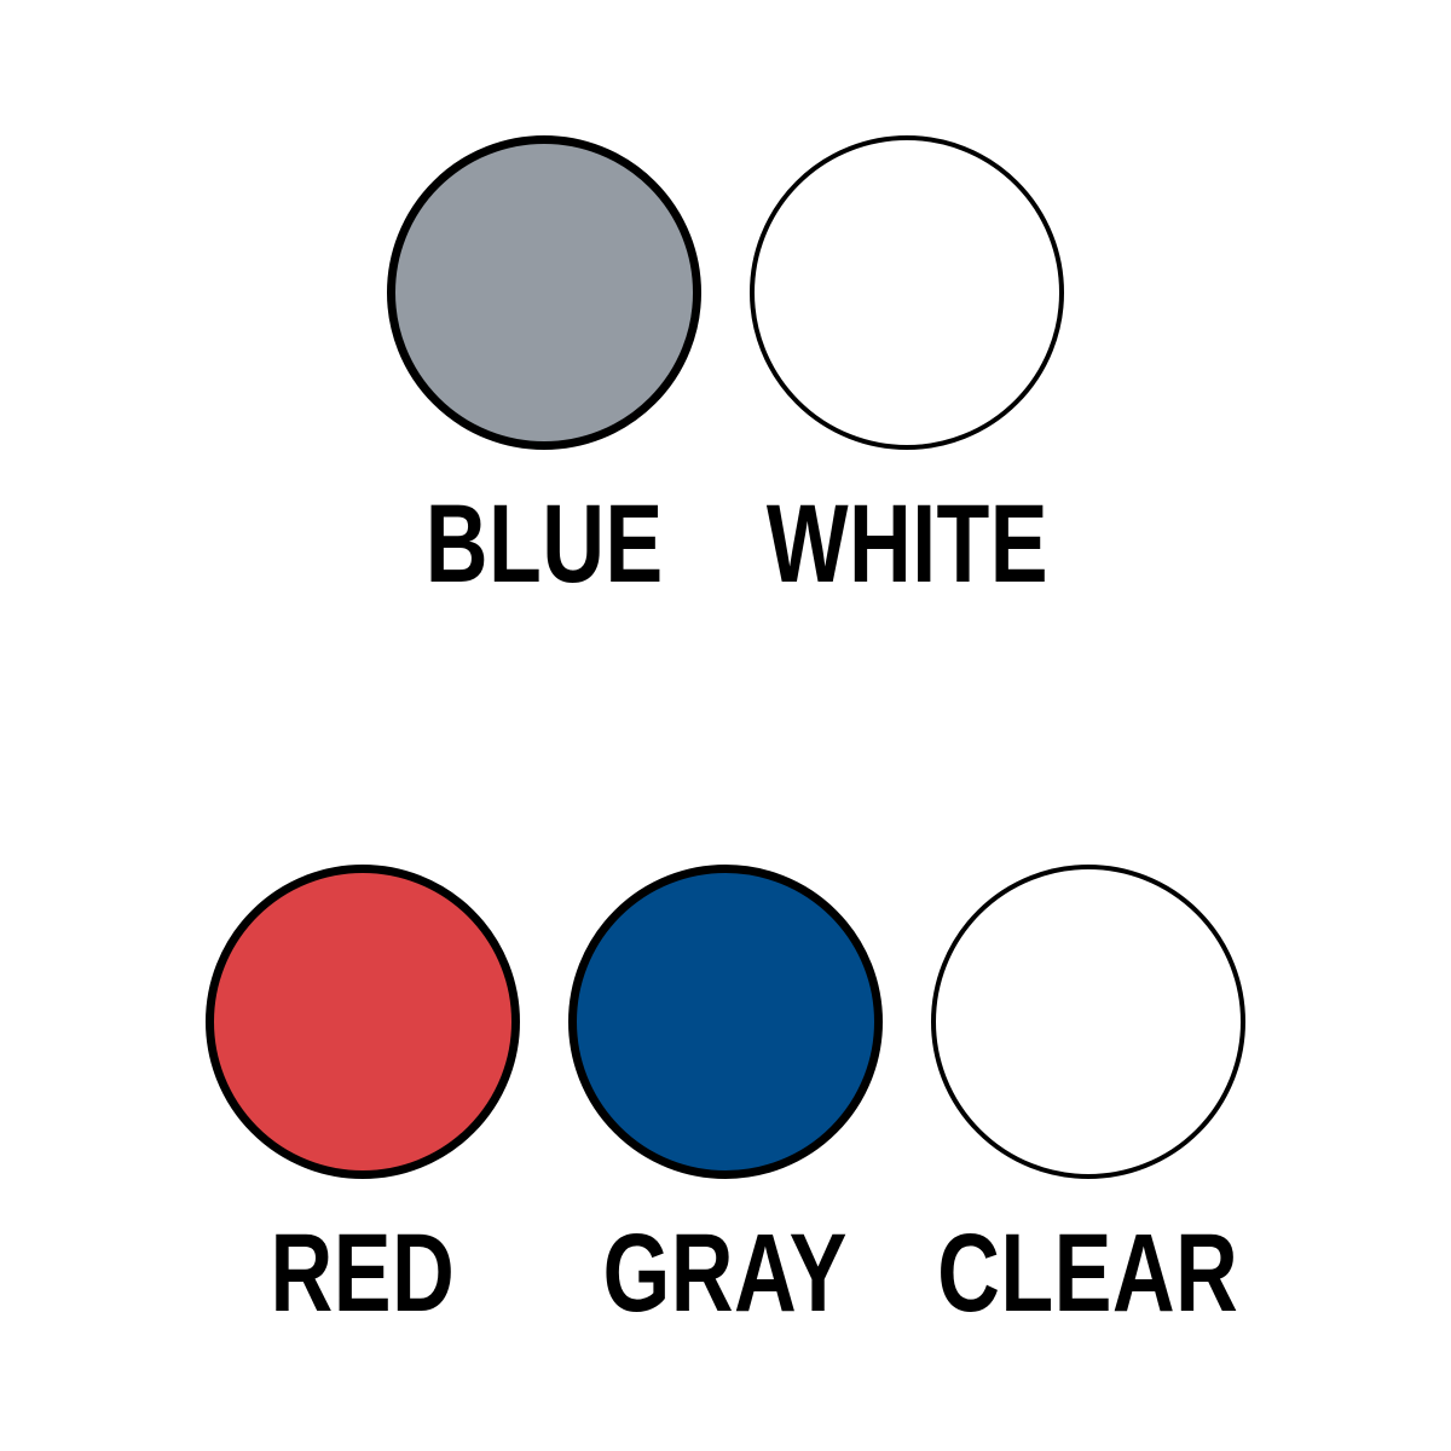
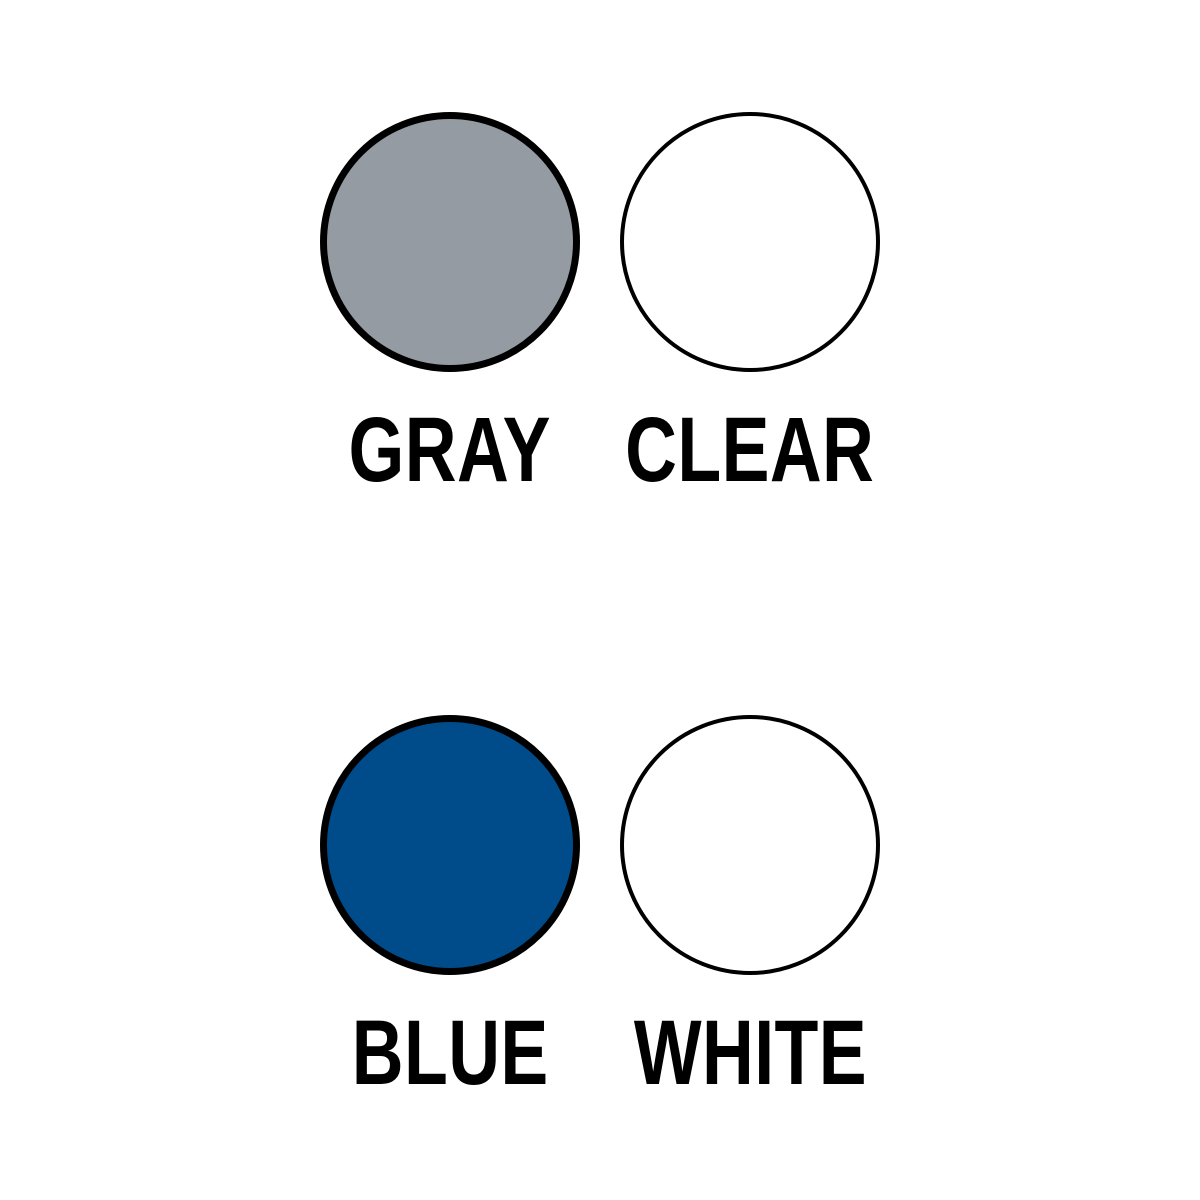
- BLUE
+ GRAY
- WHITE
+ CLEAR
- RED
- GRAY
+ BLUE
- CLEAR
+ WHITE
